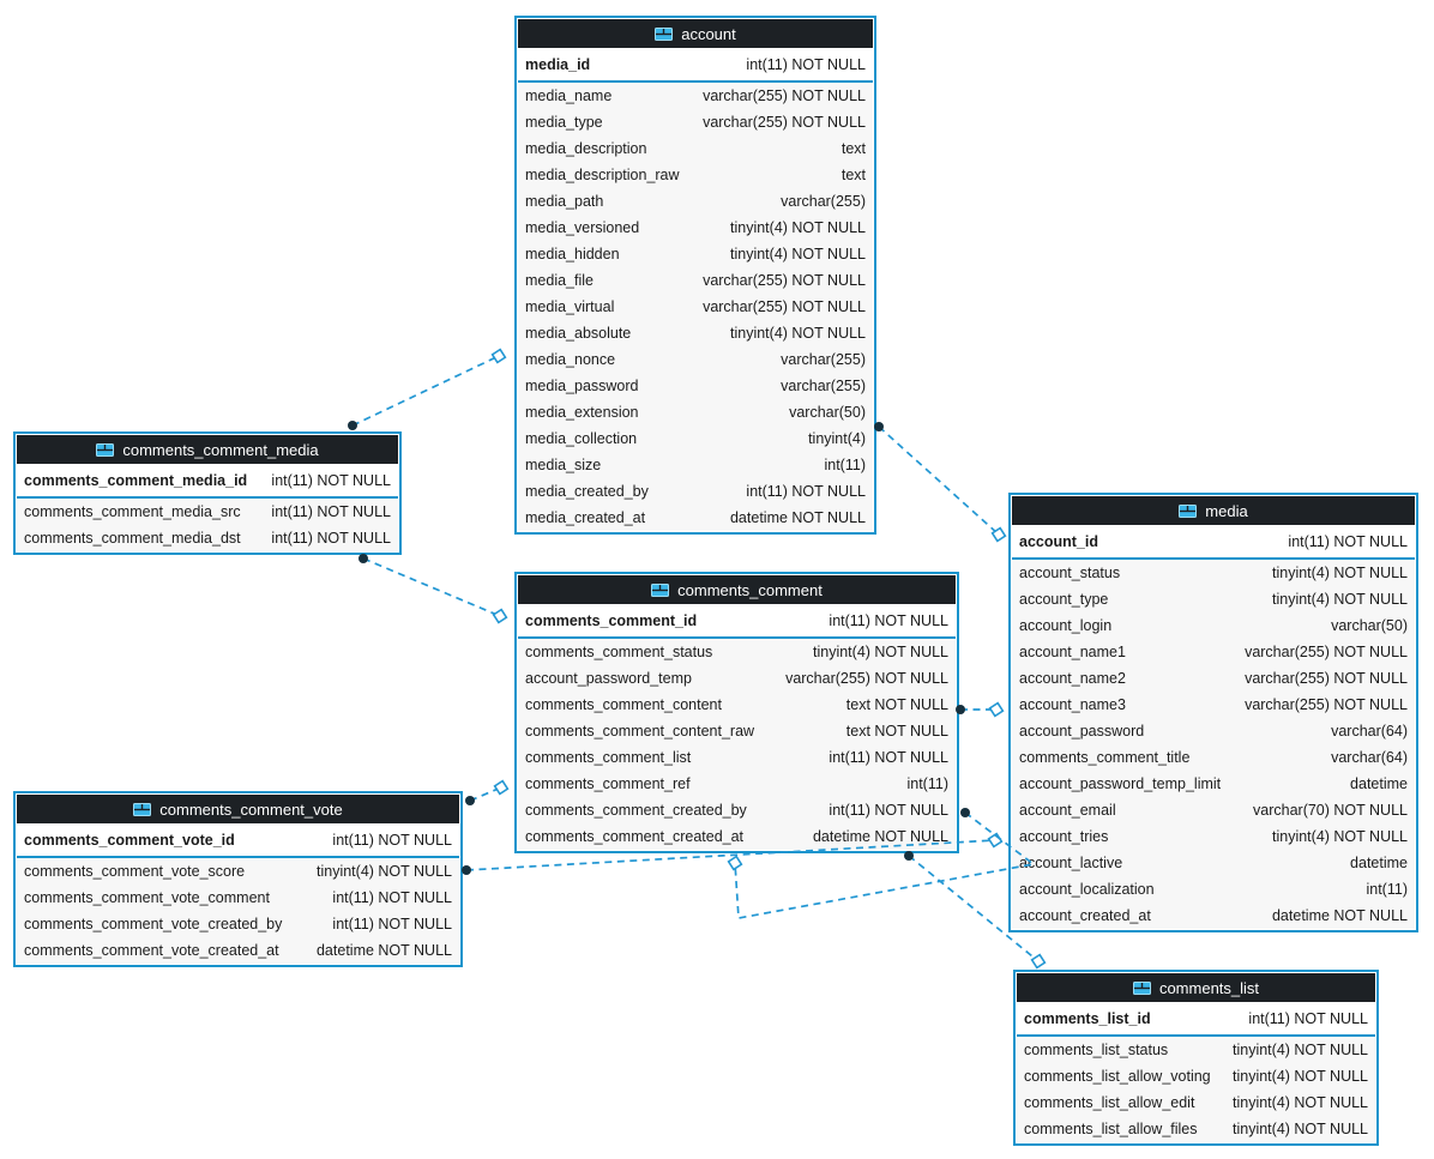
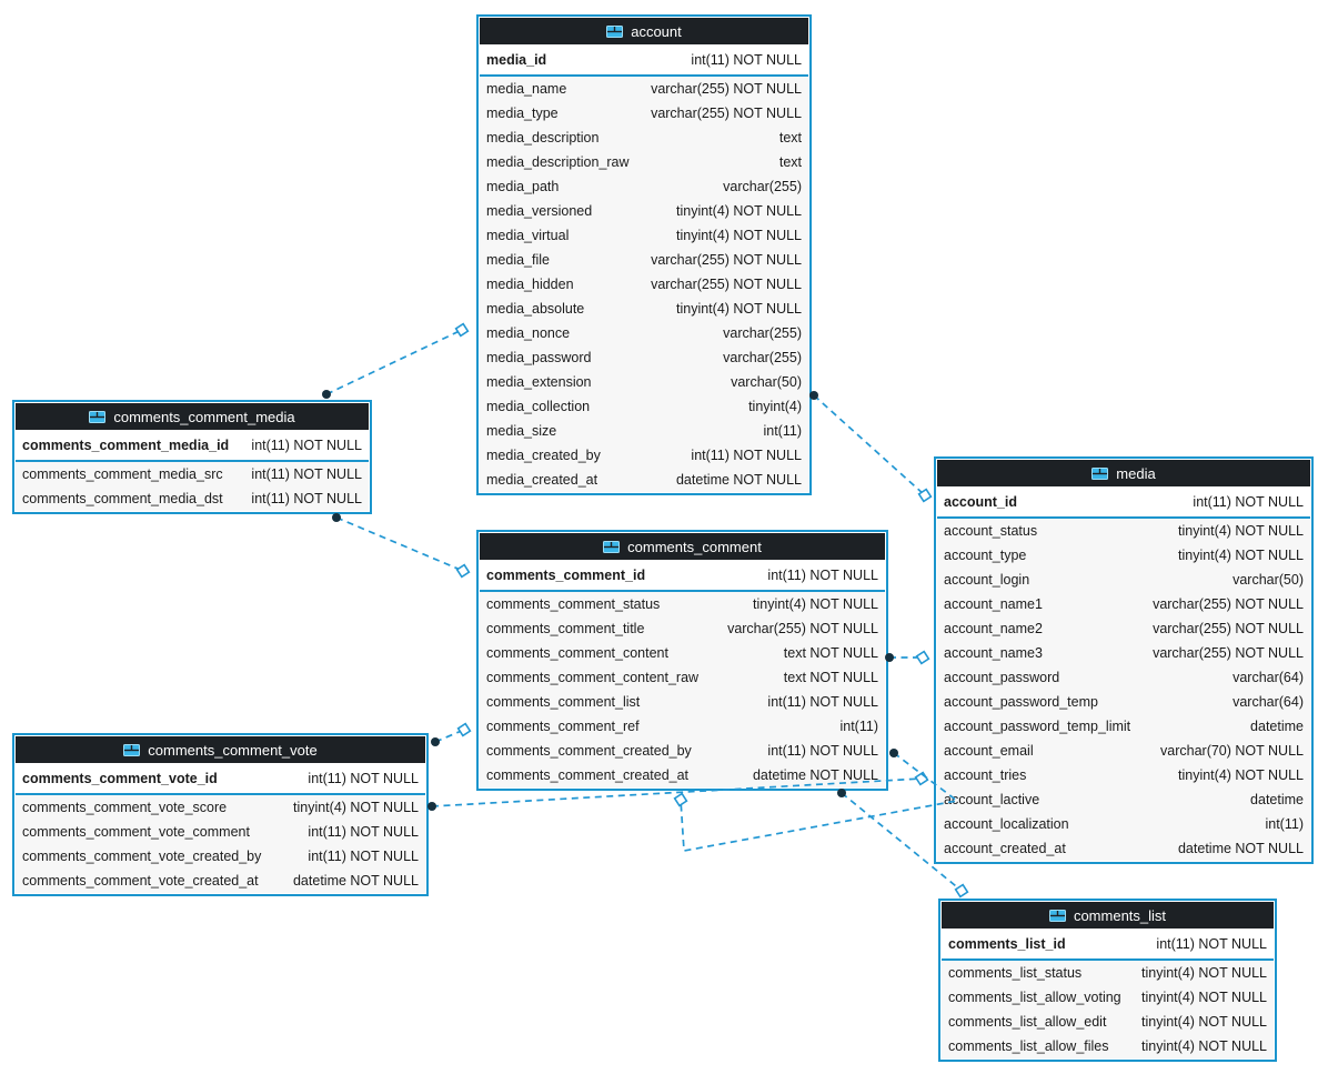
  account
  media_id
  int(11) NOT NULL
  media_name
  varchar(255) NOT NULL
  media_type
  varchar(255) NOT NULL
  media_description
  text
  media_description_raw
  text
  media_path
  varchar(255)
  media_versioned
  tinyint(4) NOT NULL
- media_hidden
+ media_virtual
  tinyint(4) NOT NULL
  media_file
  varchar(255) NOT NULL
- media_virtual
+ media_hidden
  varchar(255) NOT NULL
  media_absolute
  tinyint(4) NOT NULL
  media_nonce
  varchar(255)
  media_password
  varchar(255)
  media_extension
  varchar(50)
  media_collection
  tinyint(4)
  media_size
  int(11)
  media_created_by
  int(11) NOT NULL
  media_created_at
  datetime NOT NULL
  comments_comment_media
  comments_comment_media_id
  int(11) NOT NULL
  comments_comment_media_src
  int(11) NOT NULL
  comments_comment_media_dst
  int(11) NOT NULL
  comments_comment
  comments_comment_id
  int(11) NOT NULL
  comments_comment_status
  tinyint(4) NOT NULL
- account_password_temp
+ comments_comment_title
  varchar(255) NOT NULL
  comments_comment_content
  text NOT NULL
  comments_comment_content_raw
  text NOT NULL
  comments_comment_list
  int(11) NOT NULL
  comments_comment_ref
  int(11)
  comments_comment_created_by
  int(11) NOT NULL
  comments_comment_created_at
  datetime NOT NULL
  comments_comment_vote
  comments_comment_vote_id
  int(11) NOT NULL
  comments_comment_vote_score
  tinyint(4) NOT NULL
  comments_comment_vote_comment
  int(11) NOT NULL
  comments_comment_vote_created_by
  int(11) NOT NULL
  comments_comment_vote_created_at
  datetime NOT NULL
  media
  account_id
  int(11) NOT NULL
  account_status
  tinyint(4) NOT NULL
  account_type
  tinyint(4) NOT NULL
  account_login
  varchar(50)
  account_name1
  varchar(255) NOT NULL
  account_name2
  varchar(255) NOT NULL
  account_name3
  varchar(255) NOT NULL
  account_password
  varchar(64)
- comments_comment_title
+ account_password_temp
  varchar(64)
  account_password_temp_limit
  datetime
  account_email
  varchar(70) NOT NULL
  account_tries
  tinyint(4) NOT NULL
  account_lactive
  datetime
  account_localization
  int(11)
  account_created_at
  datetime NOT NULL
  comments_list
  comments_list_id
  int(11) NOT NULL
  comments_list_status
  tinyint(4) NOT NULL
  comments_list_allow_voting
  tinyint(4) NOT NULL
  comments_list_allow_edit
  tinyint(4) NOT NULL
  comments_list_allow_files
  tinyint(4) NOT NULL
